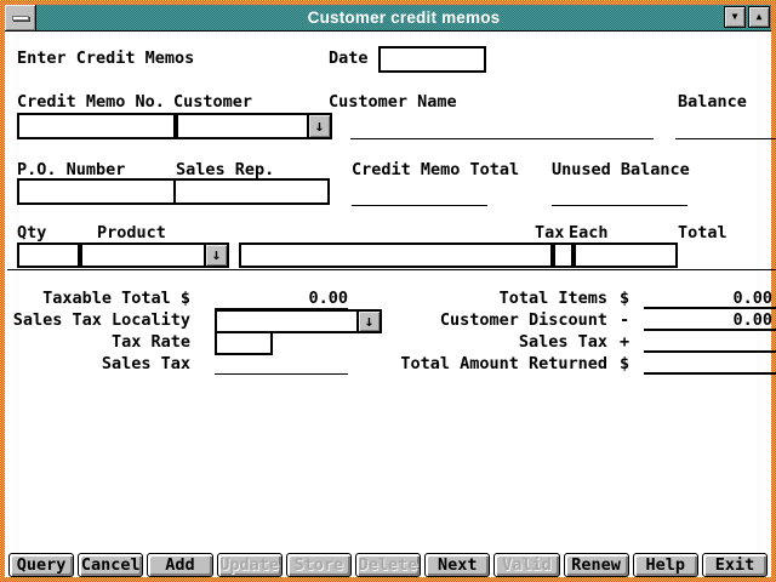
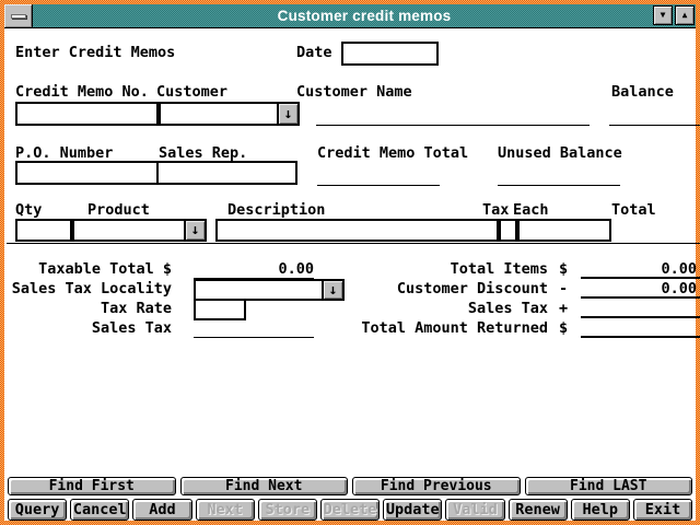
  Customer credit memos
  ▼
  ▲
  Enter Credit Memos
  Date
  Credit Memo No.
  Customer
  Customer Name
  Balance
  ↓
  P.O. Number
  Sales Rep.
  Credit Memo Total
  Unused Balance
  Qty
  Product
+ Description
  Tax
  Each
  Total
  ↓
  Taxable Total $
  0.00
  Sales Tax Locality
  ↓
  Tax Rate
  Sales Tax
  Total Items
  $
  0.00
  Customer Discount
  -
  0.00
  Sales Tax
  +
  Total Amount Returned
  $
+ Find First
+ Find Next
+ Find Previous
+ Find LAST
  Query
  Cancel
  Add
- Update
+ Next
  Store
  Delete
- Next
+ Update
  Valid
  Renew
  Help
  Exit
